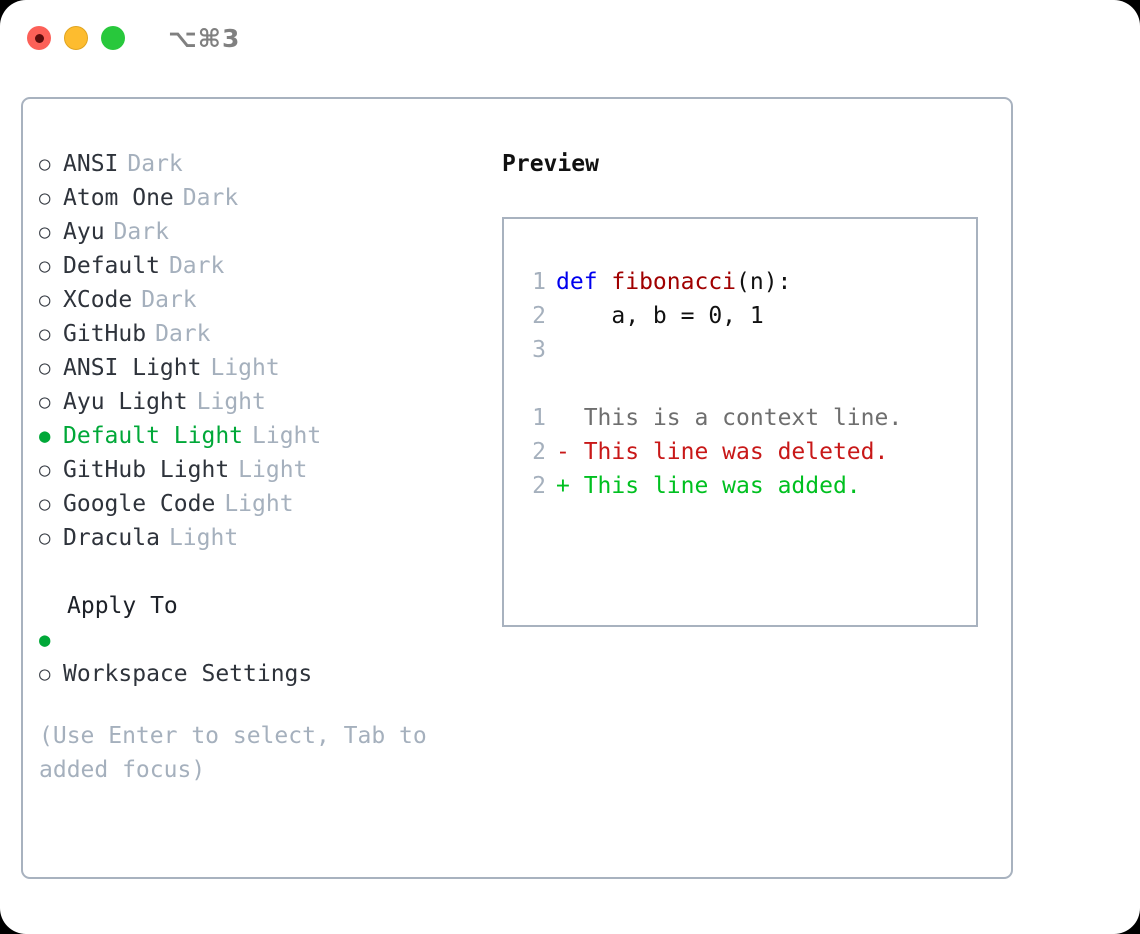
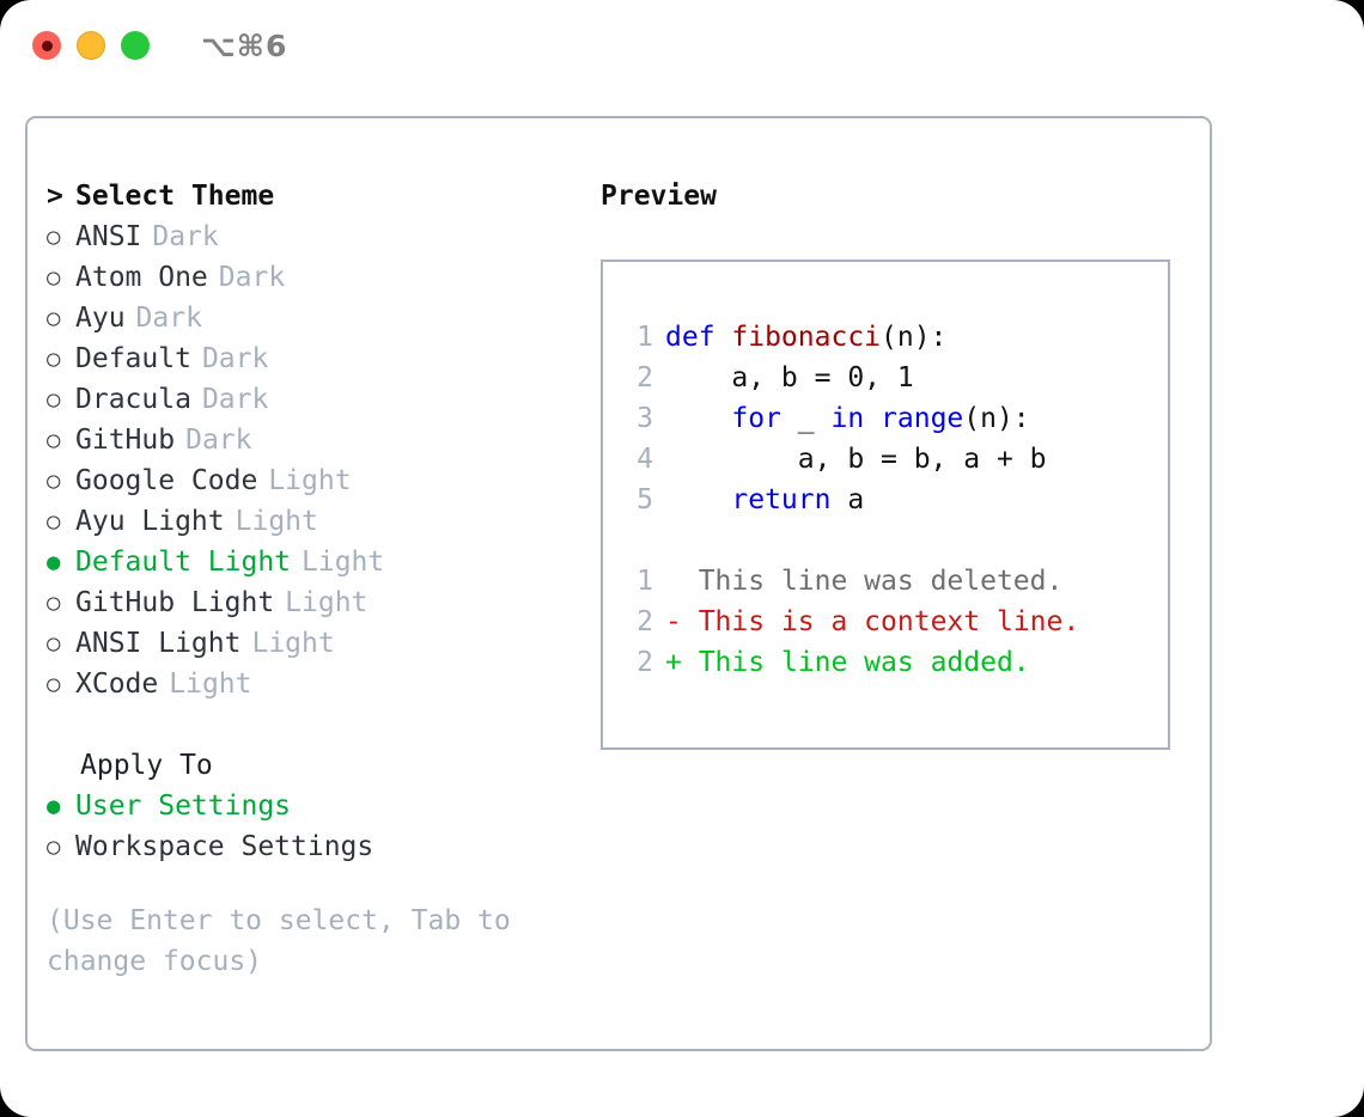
- ⌥⌘3
+ ⌥⌘6
+ >
+ Select Theme
  ○
  ANSI
  Dark
  ○
  Atom One
  Dark
  ○
  Ayu
  Dark
  ○
  Default
  Dark
  ○
- XCode
+ Dracula
  Dark
  ○
  GitHub
  Dark
  ○
- ANSI Light
+ Google Code
  Light
  ○
  Ayu Light
  Light
  ●
  Default Light
  Light
  ○
  GitHub Light
  Light
  ○
- Google Code
+ ANSI Light
  Light
  ○
- Dracula
+ XCode
  Light
  Apply To
  ●
+ User Settings
  ○
  Workspace Settings
- (Use Enter to select, Tab to added focus)
+ (Use Enter to select, Tab to change focus)
  Preview
  1
  def fibonacci(n):
  2
  a, b = 0, 1
  3
+ for _ in range(n):
+ 4
+ a, b = b, a + b
+ 5
+ return a
  1
- This is a context line.
+ This line was deleted.
  2
  -
- This line was deleted.
+ This is a context line.
  2
  +
  This line was added.
